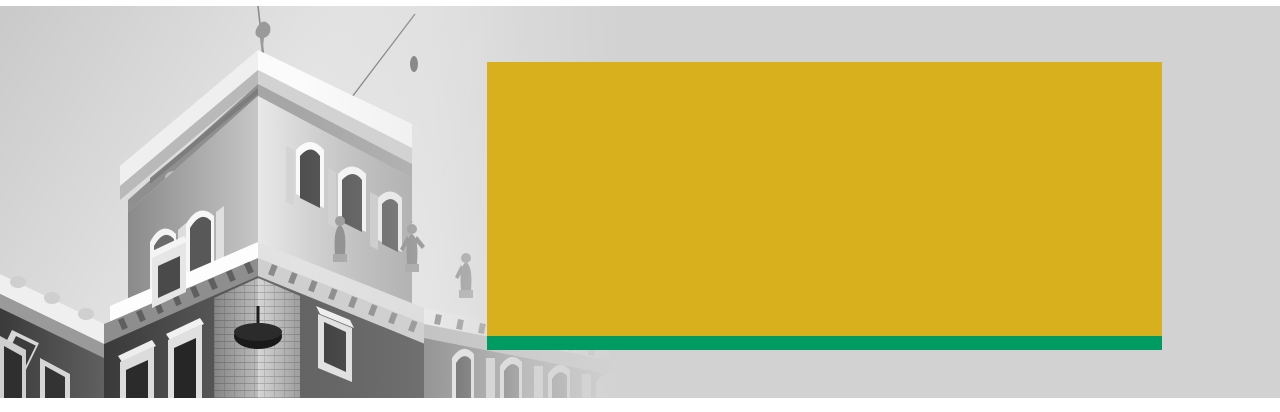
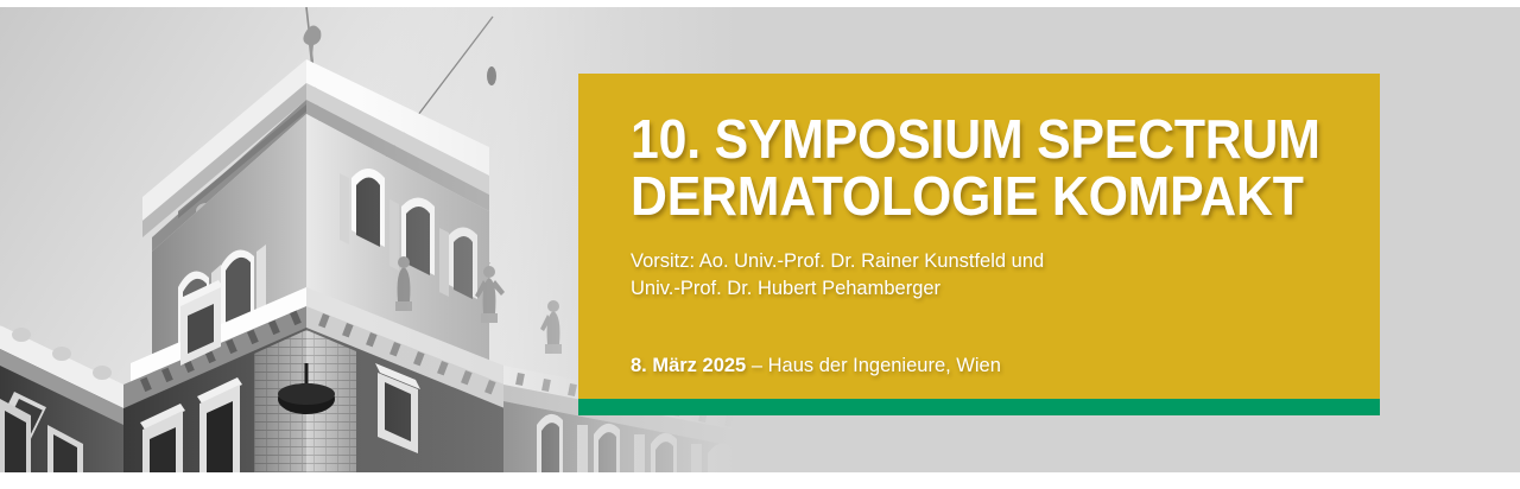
+ 10. SYMPOSIUM SPECTRUM
+ DERMATOLOGIE KOMPAKT
+ Vorsitz: Ao. Univ.-Prof. Dr. Rainer Kunstfeld und
+ Univ.-Prof. Dr. Hubert Pehamberger
+ 8. März 2025 – Haus der Ingenieure, Wien
